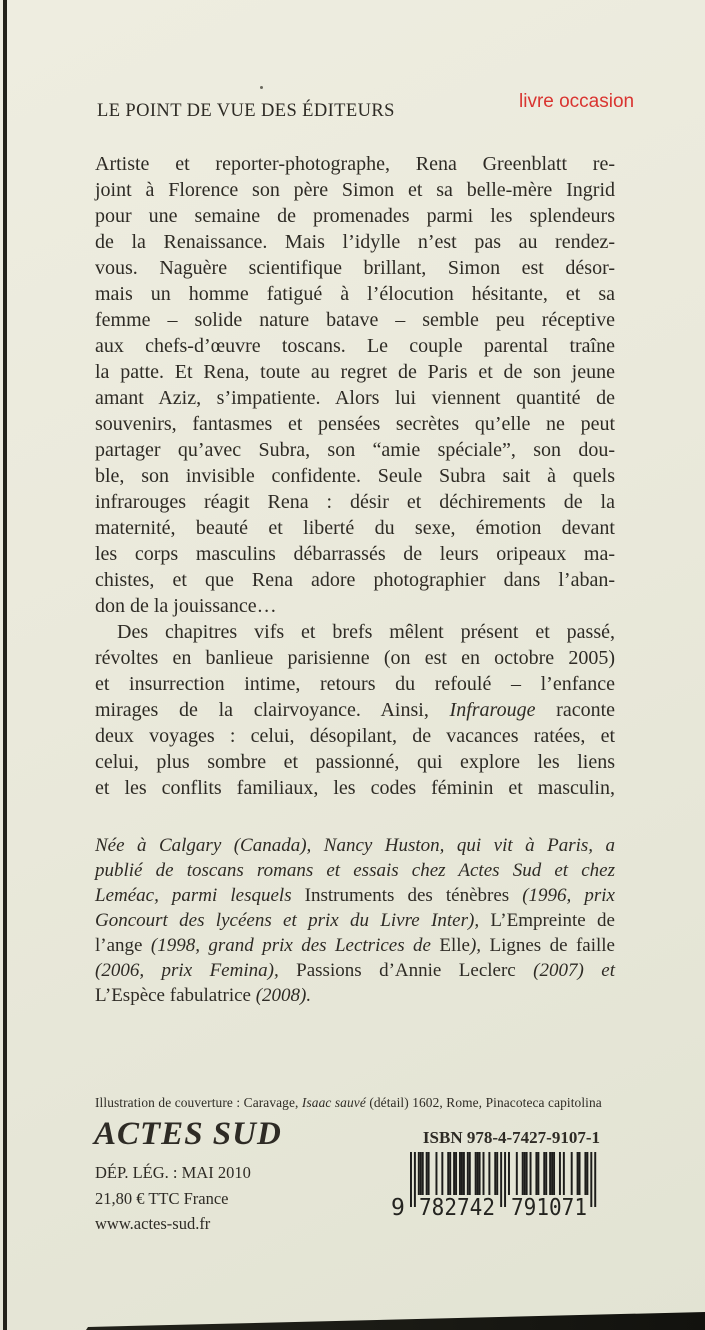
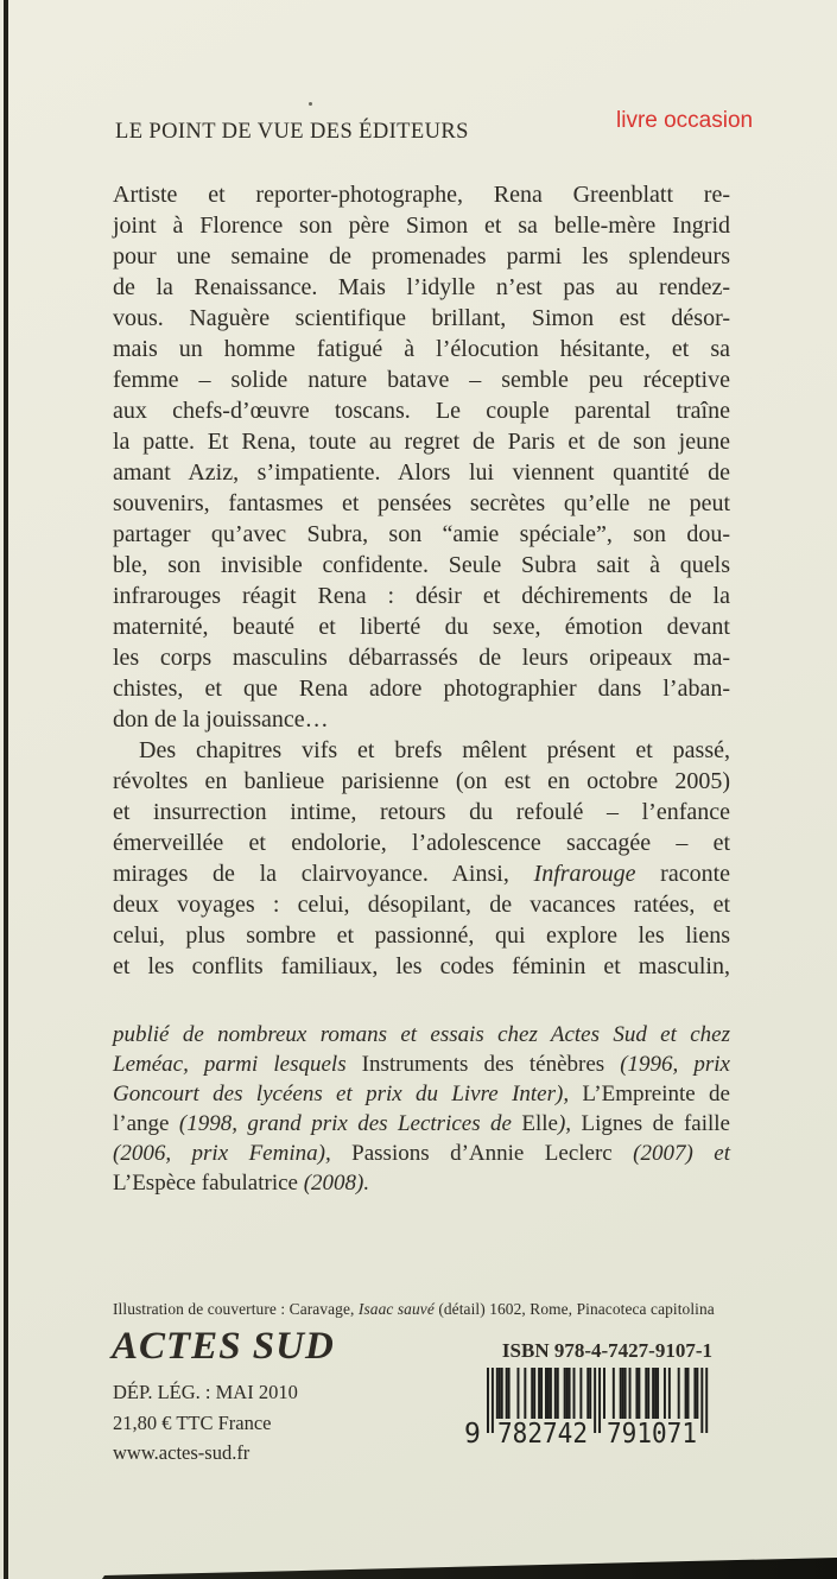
  LE POINT DE VUE DES ÉDITEURS
  livre occasion
  Artiste et reporter-photographe, Rena Greenblatt re-
  joint à Florence son père Simon et sa belle-mère Ingrid
  pour une semaine de promenades parmi les splendeurs
  de la Renaissance. Mais l’idylle n’est pas au rendez-
  vous. Naguère scientifique brillant, Simon est désor-
  mais un homme fatigué à l’élocution hésitante, et sa
  femme – solide nature batave – semble peu réceptive
  aux chefs-d’œuvre toscans. Le couple parental traîne
  la patte. Et Rena, toute au regret de Paris et de son jeune
  amant Aziz, s’impatiente. Alors lui viennent quantité de
  souvenirs, fantasmes et pensées secrètes qu’elle ne peut
  partager qu’avec Subra, son “amie spéciale”, son dou-
  ble, son invisible confidente. Seule Subra sait à quels
  infrarouges réagit Rena : désir et déchirements de la
  maternité, beauté et liberté du sexe, émotion devant
  les corps masculins débarrassés de leurs oripeaux ma-
  chistes, et que Rena adore photographier dans l’aban-
  don de la jouissance…
  Des chapitres vifs et brefs mêlent présent et passé,
  révoltes en banlieue parisienne (on est en octobre 2005)
  et insurrection intime, retours du refoulé – l’enfance
+ émerveillée et endolorie, l’adolescence saccagée – et
  mirages de la clairvoyance. Ainsi, Infrarouge raconte
  deux voyages : celui, désopilant, de vacances ratées, et
  celui, plus sombre et passionné, qui explore les liens
  et les conflits familiaux, les codes féminin et masculin,
- Née à Calgary (Canada), Nancy Huston, qui vit à Paris, a
- publié de toscans romans et essais chez Actes Sud et chez
+ publié de nombreux romans et essais chez Actes Sud et chez
  Leméac, parmi lesquels Instruments des ténèbres (1996, prix
  Goncourt des lycéens et prix du Livre Inter), L’Empreinte de
  l’ange (1998, grand prix des Lectrices de Elle), Lignes de faille
  (2006, prix Femina), Passions d’Annie Leclerc (2007) et
  L’Espèce fabulatrice (2008).
  Illustration de couverture : Caravage, Isaac sauvé (détail) 1602, Rome, Pinacoteca capitolina
  ACTES SUD
  ISBN 978-4-7427-9107-1
  DÉP. LÉG. : MAI 2010
  21,80 € TTC France
  www.actes-sud.fr
  9
  782742
  791071
